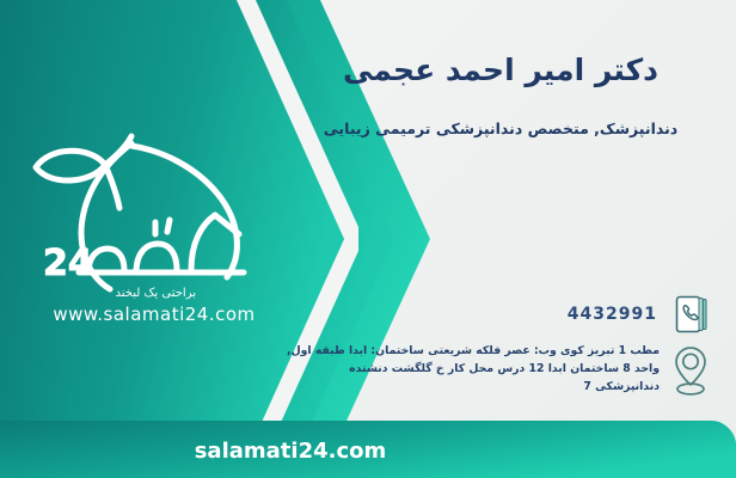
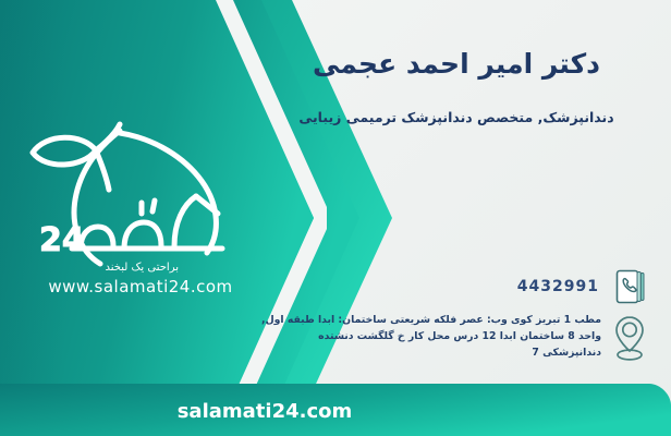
  24
  براحتی یک لبخند
  www.salamati24.com
  دکتر امیر احمد عجمی
- دندانپزشک, متخصص دندانپزشکی ترمیمی زیبایی
+ دندانپزشک, متخصص دندانپزشک ترمیمی زیبایی
  4432991
  مطب 1 تبریز کوی وب: عصر فلکه شریعتی ساختمان: ابدا طبقه اول,
  واحد 8 ساختمان ابدا 12 درس محل کار خ گلگشت دنشتده
  دندانپزشکی 7
  salamati24.com
